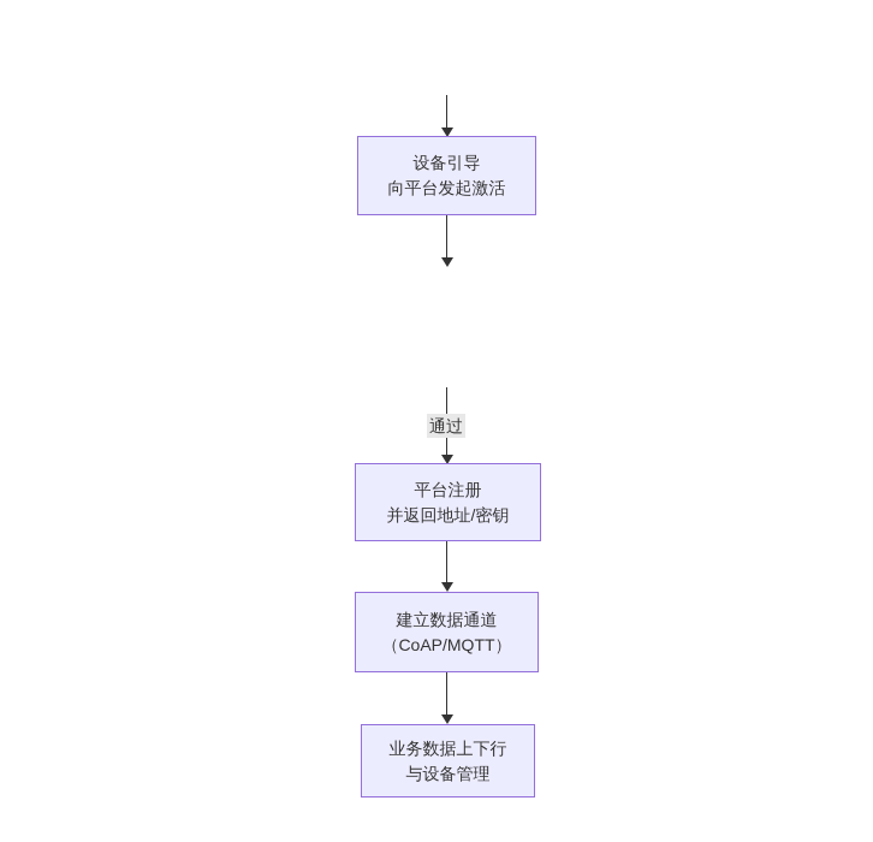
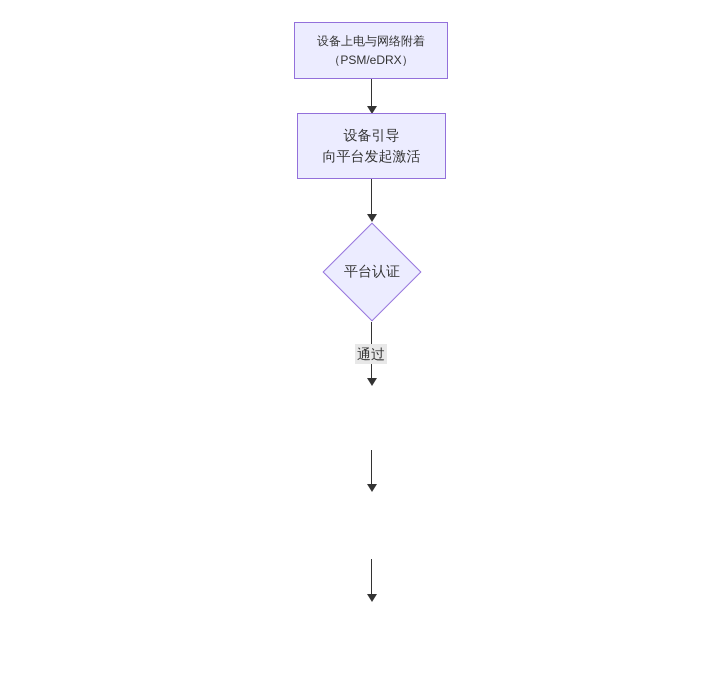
+ 设备上电与网络附着
+ （PSM/eDRX）
  设备引导
  向平台发起激活
+ 平台认证
  通过
- 平台注册
- 并返回地址/密钥
- 建立数据通道
- （CoAP/MQTT）
- 业务数据上下行
- 与设备管理
